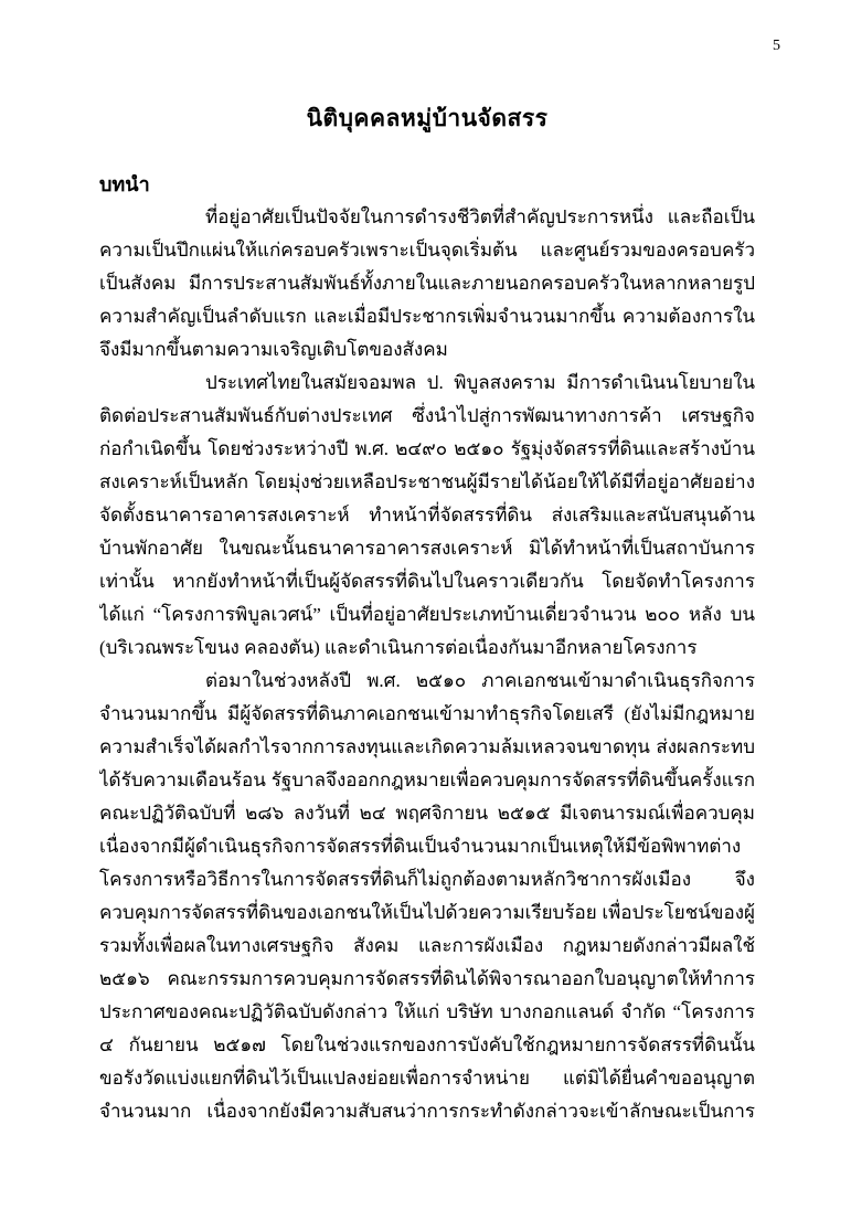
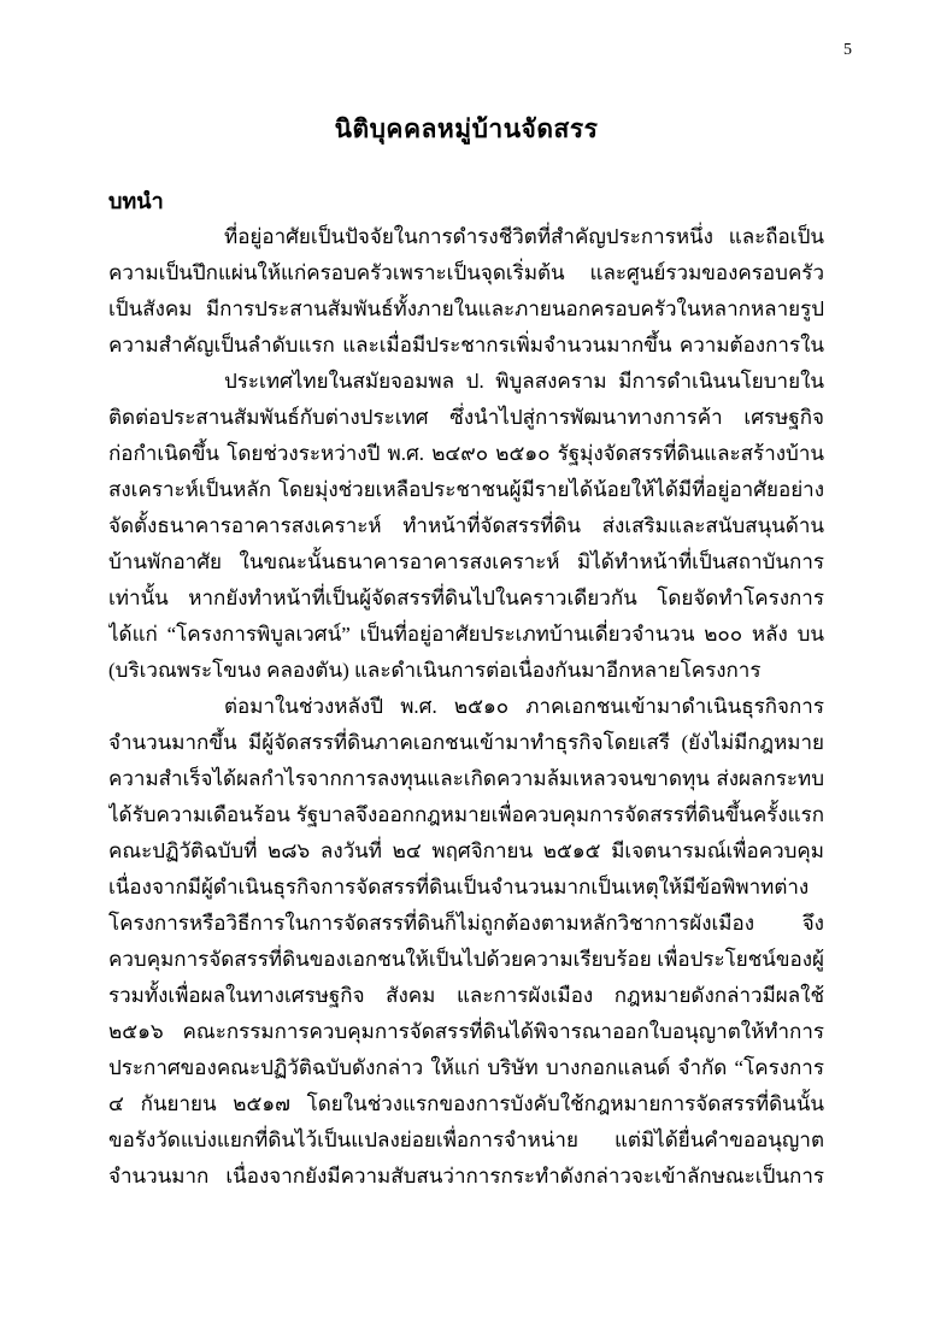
  5
  นิติบุคคลหมู่บ้านจัดสรร
  บทนำ
  ที่อยู่อาศัยเป็นปัจจัยในการดำรงชีวิตที่สำคัญประการหนึ่ง และถือเป็น
  ความเป็นปึกแผ่นให้แก่ครอบครัวเพราะเป็นจุดเริ่มต้น และศูนย์รวมของครอบครัว
  เป็นสังคม มีการประสานสัมพันธ์ทั้งภายในและภายนอกครอบครัวในหลากหลายรูป
  ความสำคัญเป็นลำดับแรก และเมื่อมีประชากรเพิ่มจำนวนมากขึ้น ความต้องการใน
- จึงมีมากขึ้นตามความเจริญเติบโตของสังคม
  ประเทศไทยในสมัยจอมพล ป. พิบูลสงคราม มีการดำเนินนโยบายใน
  ติดต่อประสานสัมพันธ์กับต่างประเทศ ซึ่งนำไปสู่การพัฒนาทางการค้า เศรษฐกิจ
  ก่อกำเนิดขึ้น โดยช่วงระหว่างปี พ.ศ. ๒๔๙๐ ๒๕๑๐ รัฐมุ่งจัดสรรที่ดินและสร้างบ้าน
  สงเคราะห์เป็นหลัก โดยมุ่งช่วยเหลือประชาชนผู้มีรายได้น้อยให้ได้มีที่อยู่อาศัยอย่าง
  จัดตั้งธนาคารอาคารสงเคราะห์ ทำหน้าที่จัดสรรที่ดิน ส่งเสริมและสนับสนุนด้าน
  เท่านั้น หากยังทำหน้าที่เป็นผู้จัดสรรที่ดินไปในคราวเดียวกัน โดยจัดทำโครงการ
  ได้แก่ “โครงการพิบูลเวศน์” เป็นที่อยู่อาศัยประเภทบ้านเดี่ยวจำนวน ๒๐๐ หลัง บน
  (บริเวณพระโขนง คลองตัน) และดำเนินการต่อเนื่องกันมาอีกหลายโครงการ
  จำนวนมากขึ้น มีผู้จัดสรรที่ดินภาคเอกชนเข้ามาทำธุรกิจโดยเสรี (ยังไม่มีกฎหมาย
  ความสำเร็จได้ผลกำไรจากการลงทุนและเกิดความล้มเหลวจนขาดทุน ส่งผลกระทบ
  ได้รับความเดือนร้อน รัฐบาลจึงออกกฎหมายเพื่อควบคุมการจัดสรรที่ดินขึ้นครั้งแรก
  คณะปฏิวัติฉบับที่ ๒๘๖ ลงวันที่ ๒๔ พฤศจิกายน ๒๕๑๕ มีเจตนารมณ์เพื่อควบคุม
  เนื่องจากมีผู้ดำเนินธุรกิจการจัดสรรที่ดินเป็นจำนวนมากเป็นเหตุให้มีข้อพิพาทต่าง
  โครงการหรือวิธีการในการจัดสรรที่ดินก็ไม่ถูกต้องตามหลักวิชาการผังเมือง จึง
  ควบคุมการจัดสรรที่ดินของเอกชนให้เป็นไปด้วยความเรียบร้อย เพื่อประโยชน์ของผู้
  รวมทั้งเพื่อผลในทางเศรษฐกิจ สังคม และการผังเมือง กฎหมายดังกล่าวมีผลใช้
  ๒๕๑๖ คณะกรรมการควบคุมการจัดสรรที่ดินได้พิจารณาออกใบอนุญาตให้ทำการ
  ประกาศของคณะปฏิวัติฉบับดังกล่าว ให้แก่ บริษัท บางกอกแลนด์ จำกัด “โครงการ
  ๔ กันยายน ๒๕๑๗ โดยในช่วงแรกของการบังคับใช้กฎหมายการจัดสรรที่ดินนั้น
  ขอรังวัดแบ่งแยกที่ดินไว้เป็นแปลงย่อยเพื่อการจำหน่าย แต่มิได้ยื่นคำขออนุญาต
  จำนวนมาก เนื่องจากยังมีความสับสนว่าการกระทำดังกล่าวจะเข้าลักษณะเป็นการ
